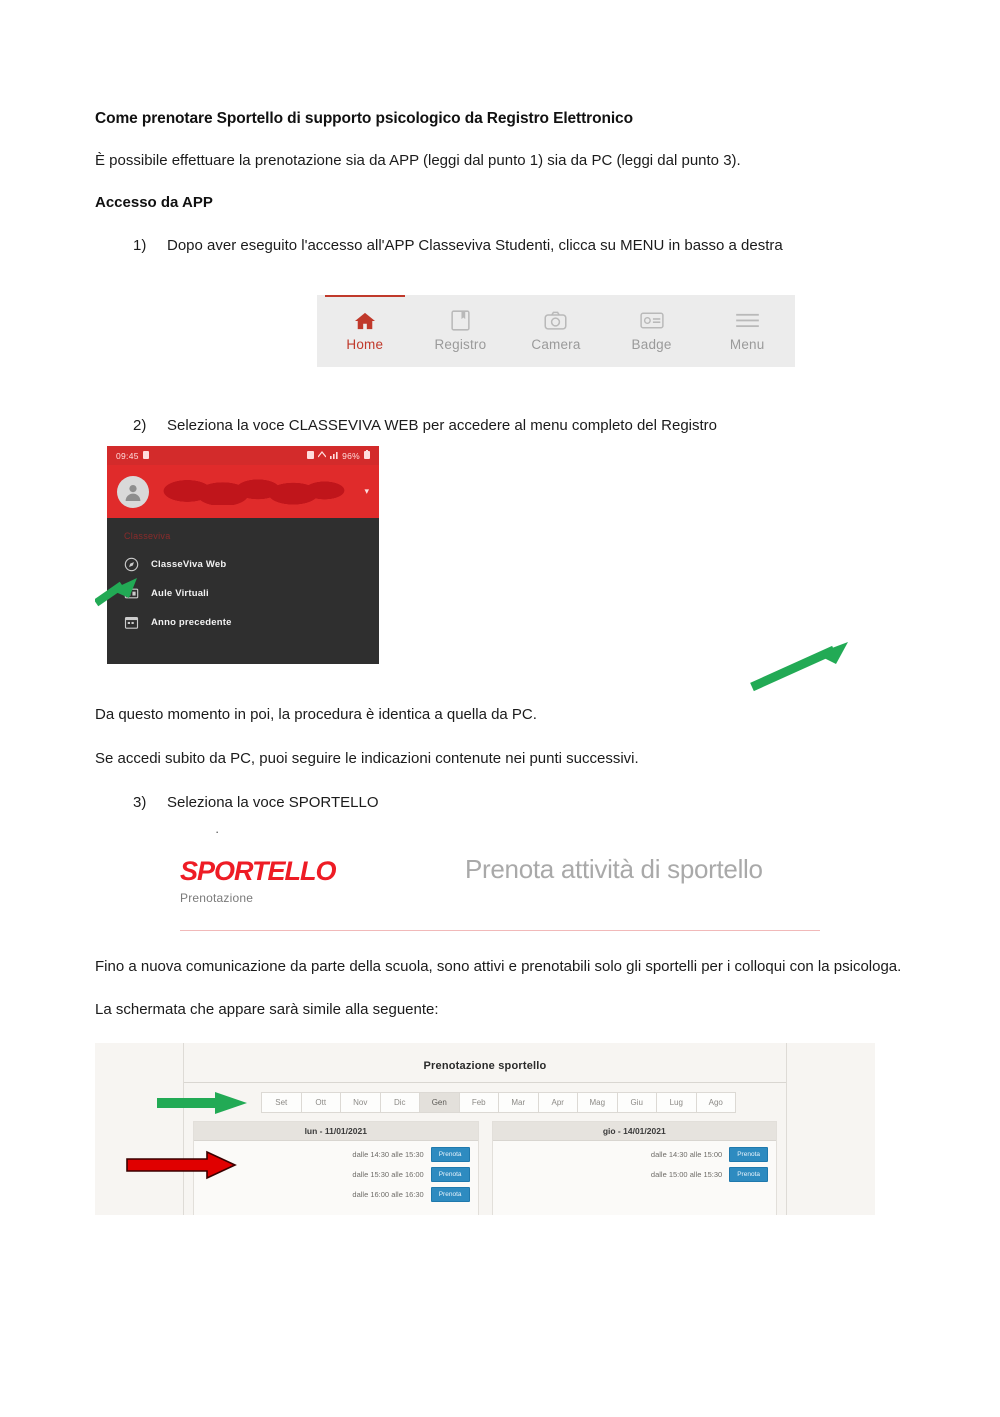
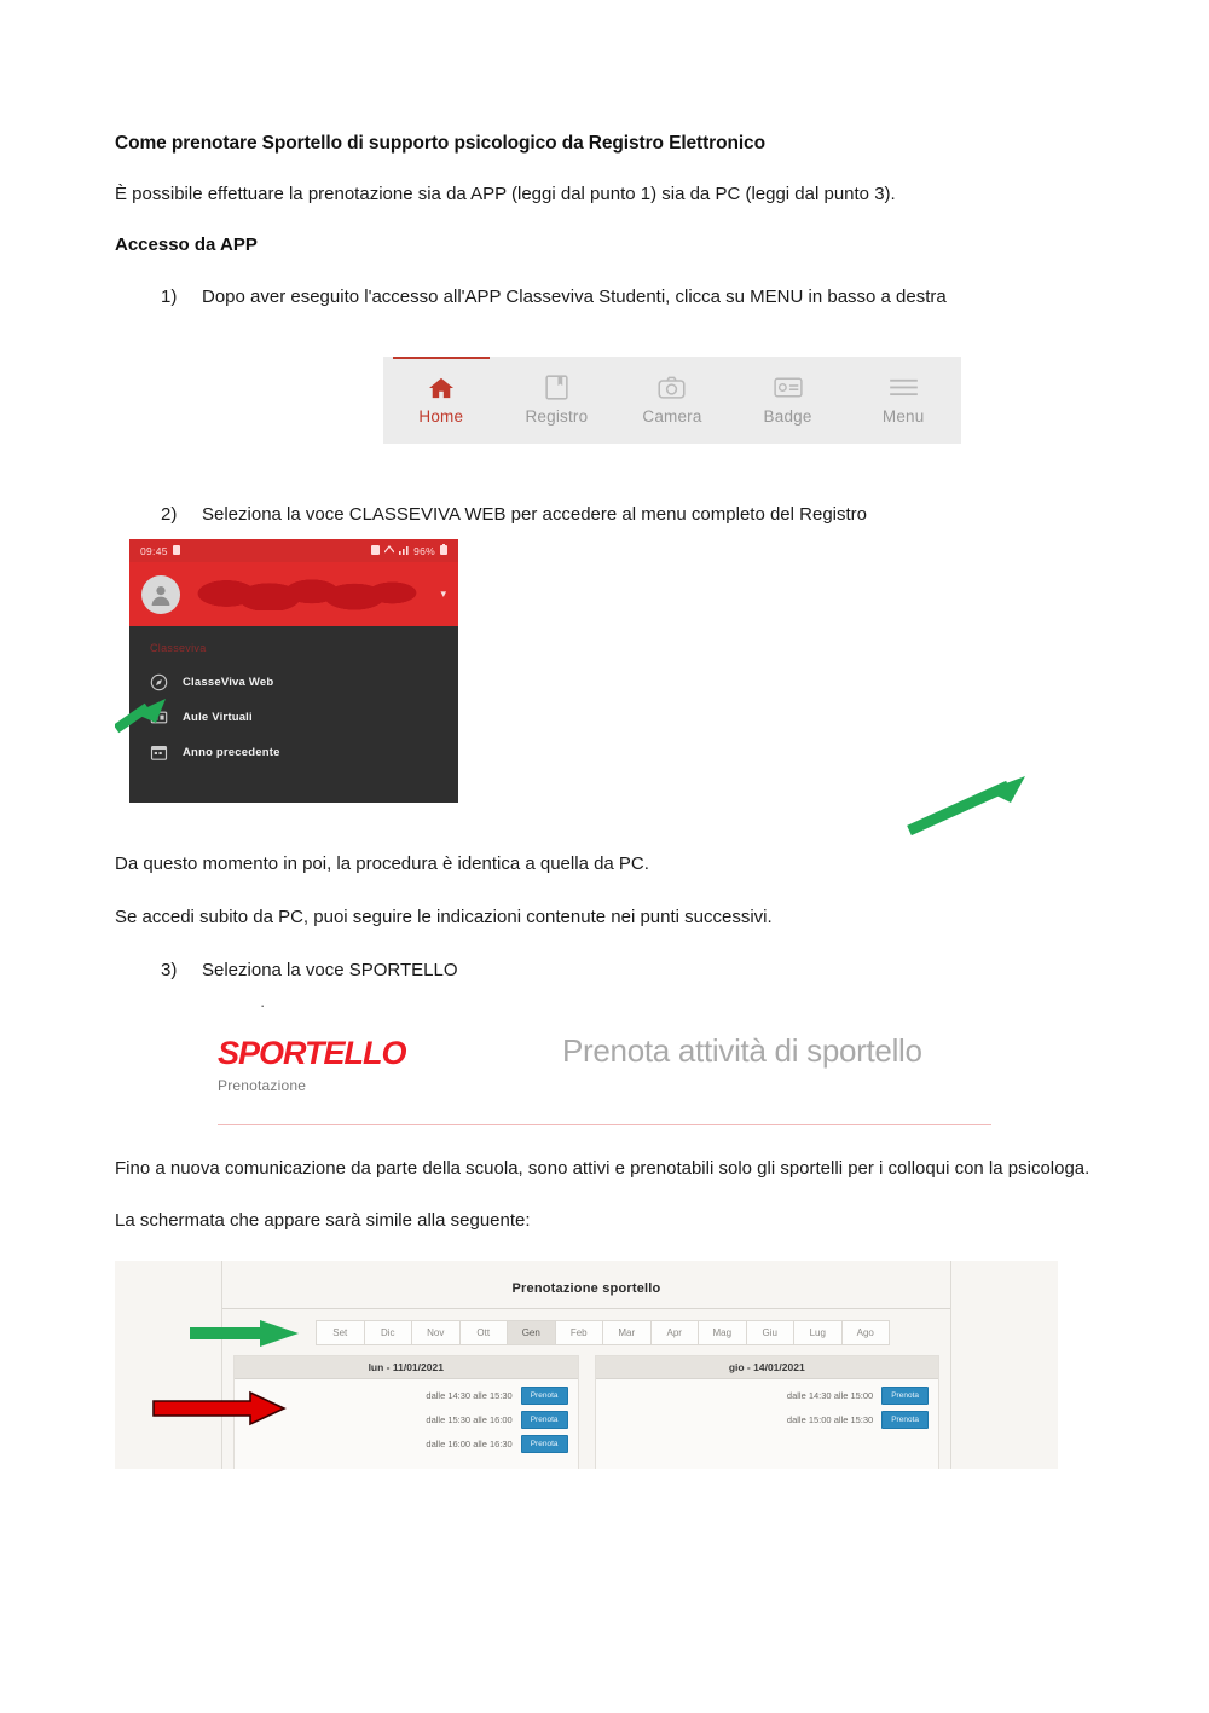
  Come prenotare Sportello di supporto psicologico da Registro Elettronico
  È possibile effettuare la prenotazione sia da APP (leggi dal punto 1) sia da PC (leggi dal punto 3).
  Accesso da APP
  1)
  Dopo aver eseguito l'accesso all'APP Classeviva Studenti, clicca su MENU in basso a destra
  Home
  Registro
  Camera
  Badge
  Menu
  2)
  Seleziona la voce CLASSEVIVA WEB per accedere al menu completo del Registro
  09:45
  96%
  ▾
  Classeviva
  ClasseViva Web
  Aule Virtuali
  Anno precedente
  Da questo momento in poi, la procedura è identica a quella da PC.
  Se accedi subito da PC, puoi seguire le indicazioni contenute nei punti successivi.
  3)
  Seleziona la voce SPORTELLO
  ·
  SPORTELLO
  Prenotazione
  Prenota attività di sportello
  Fino a nuova comunicazione da parte della scuola, sono attivi e prenotabili solo gli sportelli per i colloqui con la psicologa.
  La schermata che appare sarà simile alla seguente:
  Prenotazione sportello
  Set
- Ott
+ Dic
  Nov
- Dic
+ Ott
  Gen
  Feb
  Mar
  Apr
  Mag
  Giu
  Lug
  Ago
  lun - 11/01/2021
  dalle 14:30 alle 15:30
  dalle 15:30 alle 16:00
  dalle 16:00 alle 16:30
  gio - 14/01/2021
  dalle 14:30 alle 15:00
  dalle 15:00 alle 15:30
